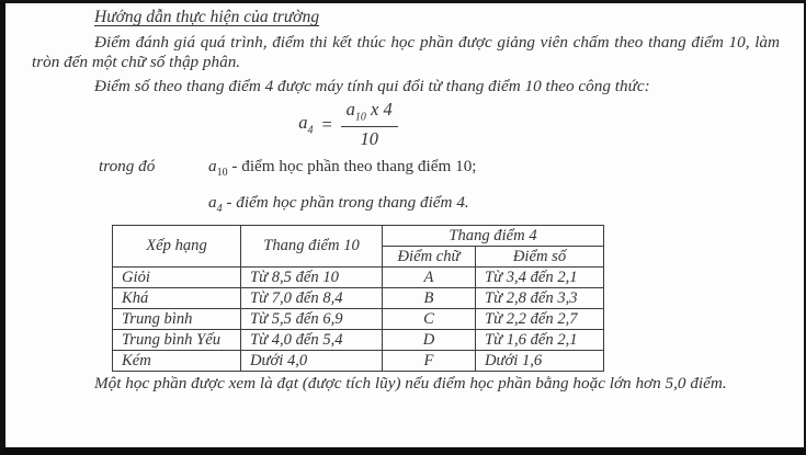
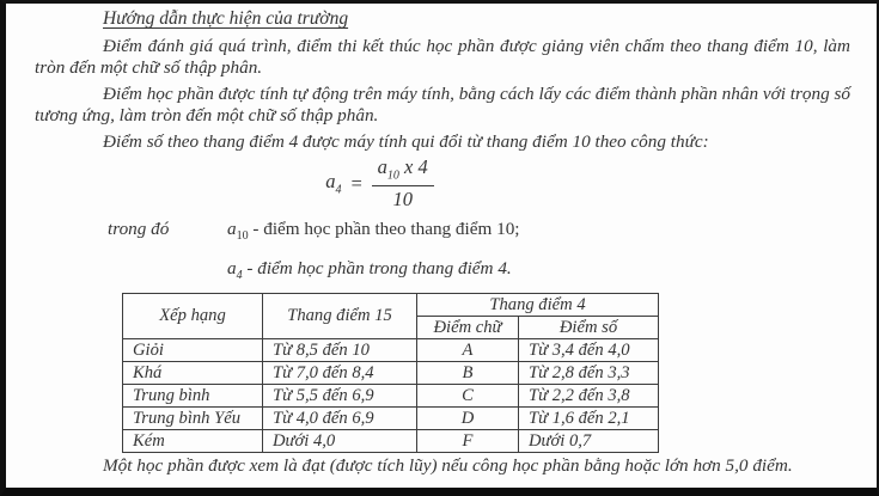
  Hướng dẫn thực hiện của trường
  Điểm đánh giá quá trình, điểm thi kết thúc học phần được giảng viên chấm theo thang điểm 10, làm tròn đến một chữ số thập phân.
+ Điểm học phần được tính tự động trên máy tính, bằng cách lấy các điểm thành phần nhân với trọng số tương ứng, làm tròn đến một chữ số thập phân.
  Điểm số theo thang điểm 4 được máy tính qui đổi từ thang điểm 10 theo công thức:
  a4
  =
  a10 x 4
  10
  trong đó a10 - điểm học phần theo thang điểm 10;
  a4 - điểm học phần trong thang điểm 4.
- Xếp hạng	Thang điểm 10	Thang điểm 4
+ Xếp hạng	Thang điểm 15	Thang điểm 4
  Điểm chữ	Điểm số
- Giỏi	Từ 8,5 đến 10	A	Từ 3,4 đến 2,1
+ Giỏi	Từ 8,5 đến 10	A	Từ 3,4 đến 4,0
  Khá	Từ 7,0 đến 8,4	B	Từ 2,8 đến 3,3
- Trung bình	Từ 5,5 đến 6,9	C	Từ 2,2 đến 2,7
+ Trung bình	Từ 5,5 đến 6,9	C	Từ 2,2 đến 3,8
- Trung bình Yếu	Từ 4,0 đến 5,4	D	Từ 1,6 đến 2,1
+ Trung bình Yếu	Từ 4,0 đến 6,9	D	Từ 1,6 đến 2,1
- Kém	Dưới 4,0	F	Dưới 1,6
+ Kém	Dưới 4,0	F	Dưới 0,7
- Một học phần được xem là đạt (được tích lũy) nếu điểm học phần bằng hoặc lớn hơn 5,0 điểm.
+ Một học phần được xem là đạt (được tích lũy) nếu công học phần bằng hoặc lớn hơn 5,0 điểm.
